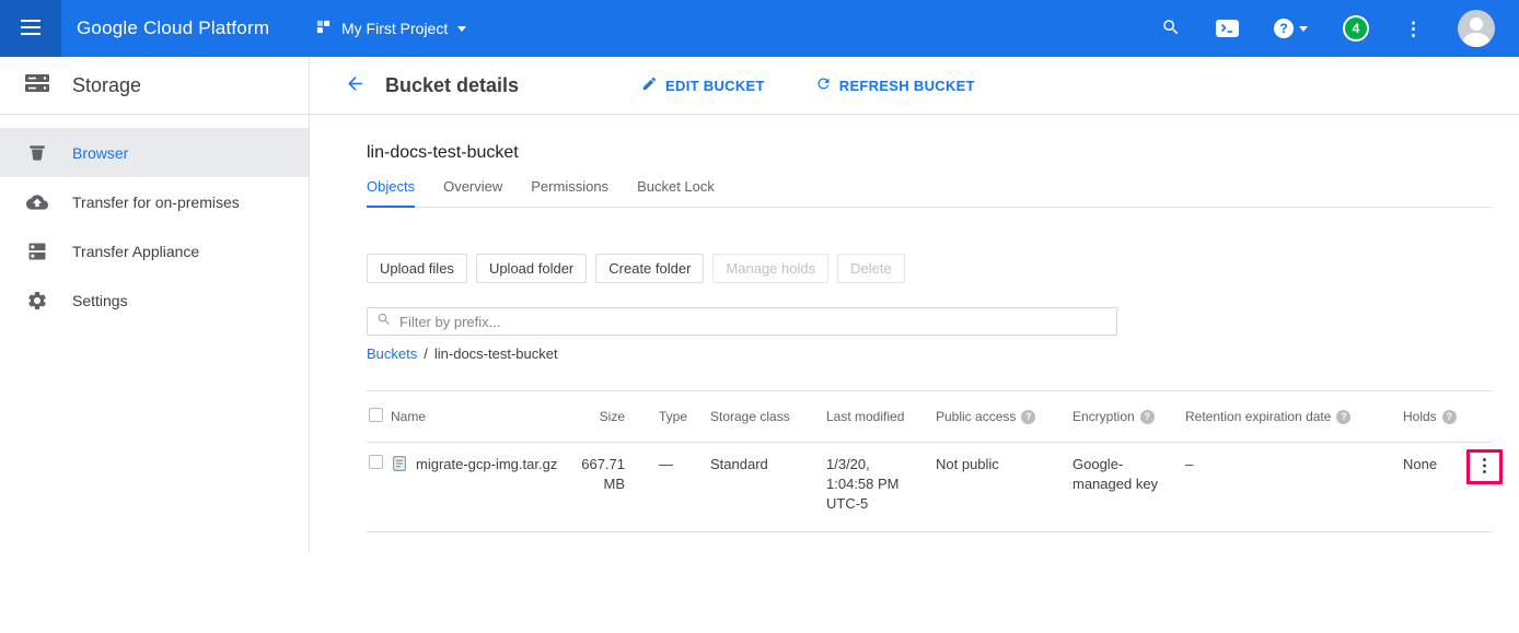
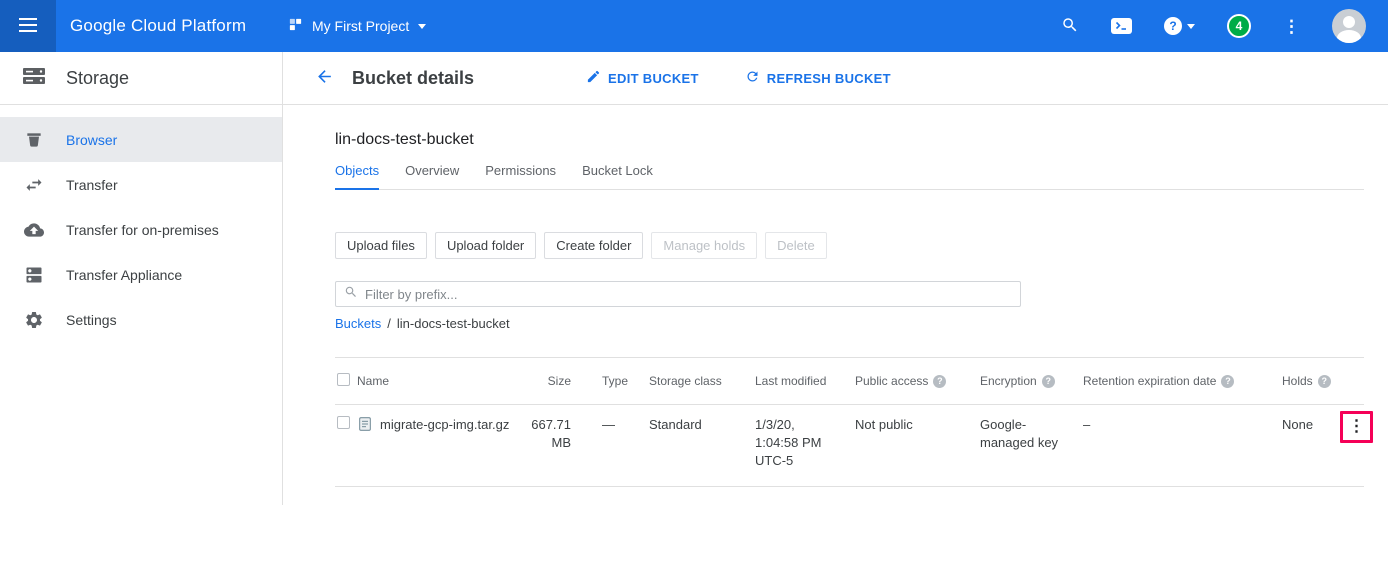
  Google Cloud Platform
  My First Project
  ?
  4
  ⋮
  Storage
  Browser
+ Transfer
  Transfer for on-premises
  Transfer Appliance
  Settings
  Bucket details
  EDIT BUCKET
  REFRESH BUCKET
  lin-docs-test-bucket
  Objects
  Overview
  Permissions
  Bucket Lock
  Upload files
  Upload folder
  Create folder
  Manage holds
  Delete
  Filter by prefix...
  Buckets
  /
  lin-docs-test-bucket
  Name
  Size
  Type
  Storage class
  Last modified
  Public access
  ?
  Encryption
  ?
  Retention expiration date
  ?
  Holds
  ?
  migrate-gcp-img.tar.gz
  667.71 MB
  —
  Standard
  1/3/20, 1:04:58 PM UTC-5
  Not public
  Google-managed key
  –
  None
  ⋮
